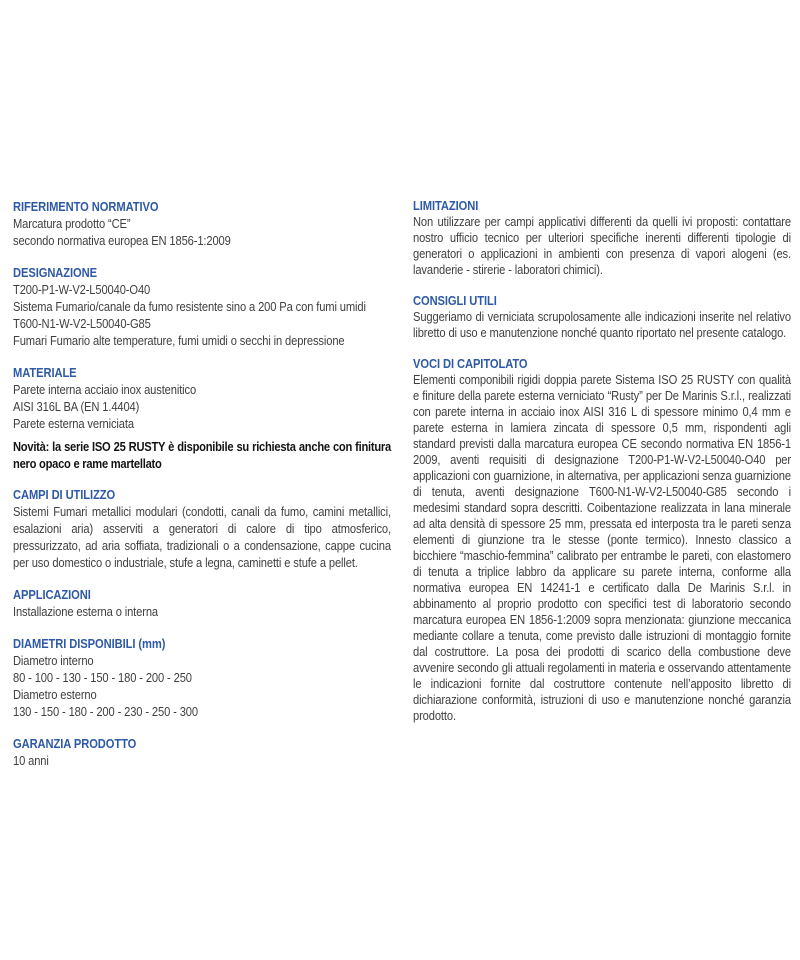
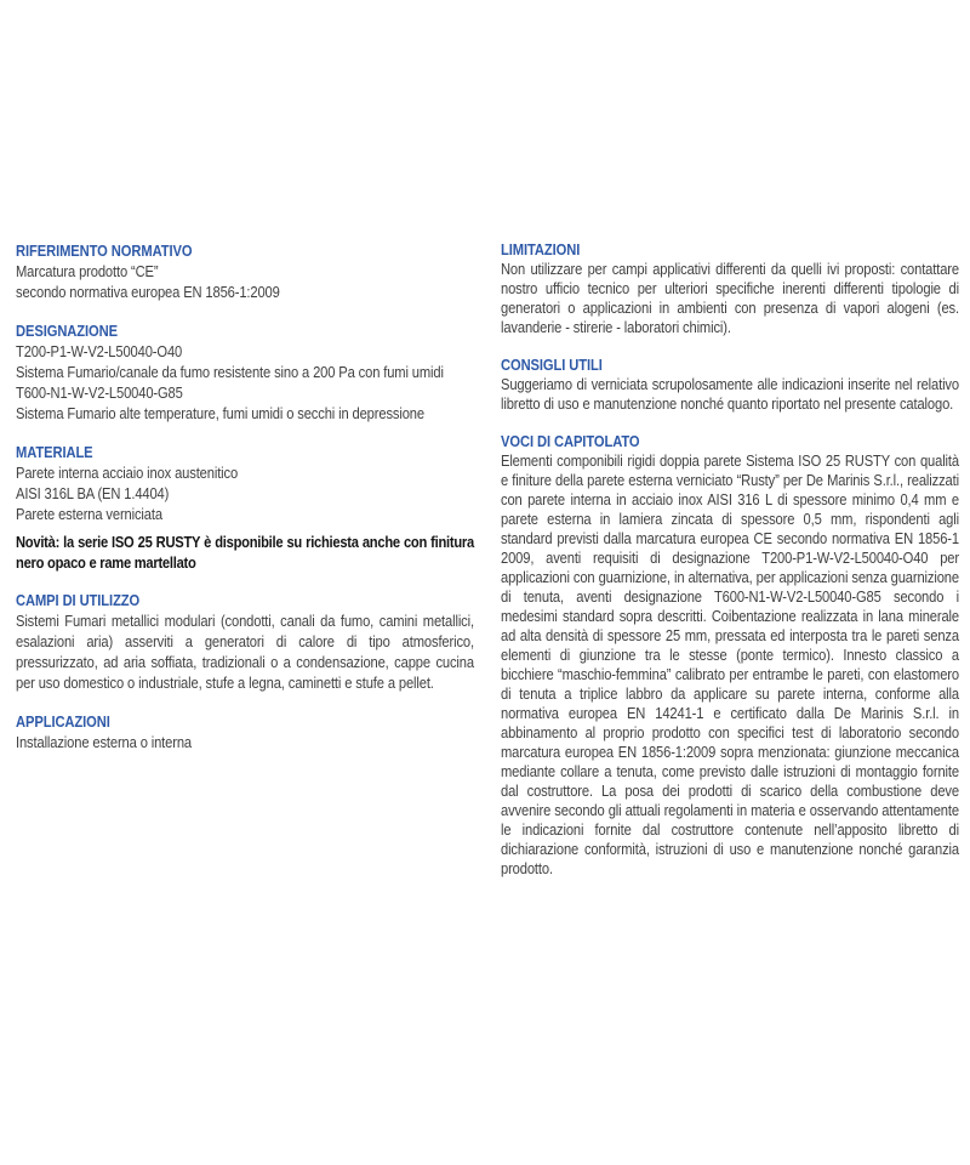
  RIFERIMENTO NORMATIVO
  Marcatura prodotto “CE”
  secondo normativa europea EN 1856-1:2009
  DESIGNAZIONE
  T200-P1-W-V2-L50040-O40
  Sistema Fumario/canale da fumo resistente sino a 200 Pa con fumi umidi
  T600-N1-W-V2-L50040-G85
- Fumari Fumario alte temperature, fumi umidi o secchi in depressione
+ Sistema Fumario alte temperature, fumi umidi o secchi in depressione
  MATERIALE
  Parete interna acciaio inox austenitico
  AISI 316L BA (EN 1.4404)
  Parete esterna verniciata
  Novità: la serie ISO 25 RUSTY è disponibile su richiesta anche con finitura nero opaco e rame martellato
  CAMPI DI UTILIZZO
  Sistemi Fumari metallici modulari (condotti, canali da fumo, camini metallici, esalazioni aria) asserviti a generatori di calore di tipo atmosferico, pressurizzato, ad aria soffiata, tradizionali o a condensazione, cappe cucina per uso domestico o industriale, stufe a legna, caminetti e stufe a pellet.
  APPLICAZIONI
  Installazione esterna o interna
- DIAMETRI DISPONIBILI (mm)
- Diametro interno
- 80 - 100 - 130 - 150 - 180 - 200 - 250
- Diametro esterno
- 130 - 150 - 180 - 200 - 230 - 250 - 300
- GARANZIA PRODOTTO
- 10 anni
  LIMITAZIONI
  Non utilizzare per campi applicativi differenti da quelli ivi proposti: contattare nostro ufficio tecnico per ulteriori specifiche inerenti differenti tipologie di generatori o applicazioni in ambienti con presenza di vapori alogeni (es. lavanderie - stirerie - laboratori chimici).
  CONSIGLI UTILI
  Suggeriamo di verniciata scrupolosamente alle indicazioni inserite nel relativo libretto di uso e manutenzione nonché quanto riportato nel presente catalogo.
  VOCI DI CAPITOLATO
  Elementi componibili rigidi doppia parete Sistema ISO 25 RUSTY con qualità e finiture della parete esterna verniciato “Rusty” per De Marinis S.r.l., realizzati con parete interna in acciaio inox AISI 316 L di spessore minimo 0,4 mm e parete esterna in lamiera zincata di spessore 0,5 mm, rispondenti agli standard previsti dalla marcatura europea CE secondo normativa EN 1856-1 2009, aventi requisiti di designazione T200-P1-W-V2-L50040-O40 per applicazioni con guarnizione, in alternativa, per applicazioni senza guarnizione di tenuta, aventi designazione T600-N1-W-V2-L50040-G85 secondo i medesimi standard sopra descritti. Coibentazione realizzata in lana minerale ad alta densità di spessore 25 mm, pressata ed interposta tra le pareti senza elementi di giunzione tra le stesse (ponte termico). Innesto classico a bicchiere “maschio-femmina” calibrato per entrambe le pareti, con elastomero di tenuta a triplice labbro da applicare su parete interna, conforme alla normativa europea EN 14241-1 e certificato dalla De Marinis S.r.l. in abbinamento al proprio prodotto con specifici test di laboratorio secondo marcatura europea EN 1856-1:2009 sopra menzionata: giunzione meccanica mediante collare a tenuta, come previsto dalle istruzioni di montaggio fornite dal costruttore. La posa dei prodotti di scarico della combustione deve avvenire secondo gli attuali regolamenti in materia e osservando attentamente le indicazioni fornite dal costruttore contenute nell’apposito libretto di dichiarazione conformità, istruzioni di uso e manutenzione nonché garanzia prodotto.
